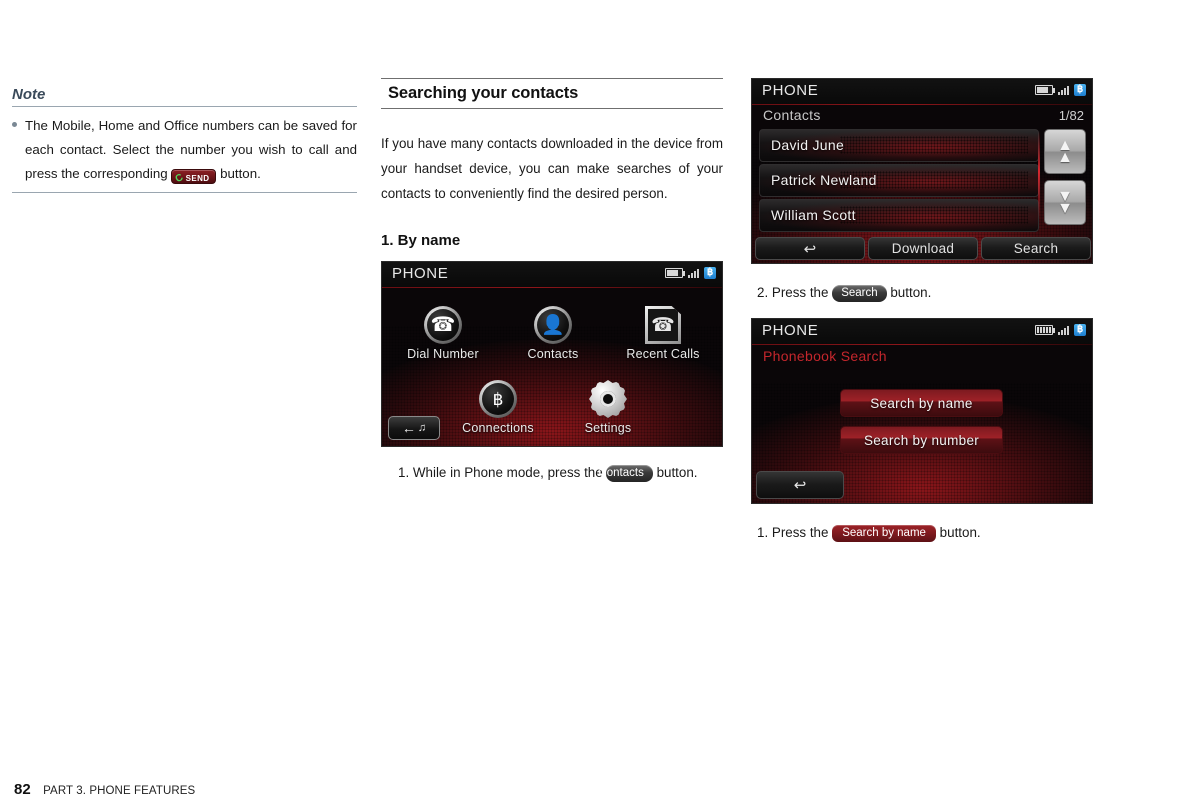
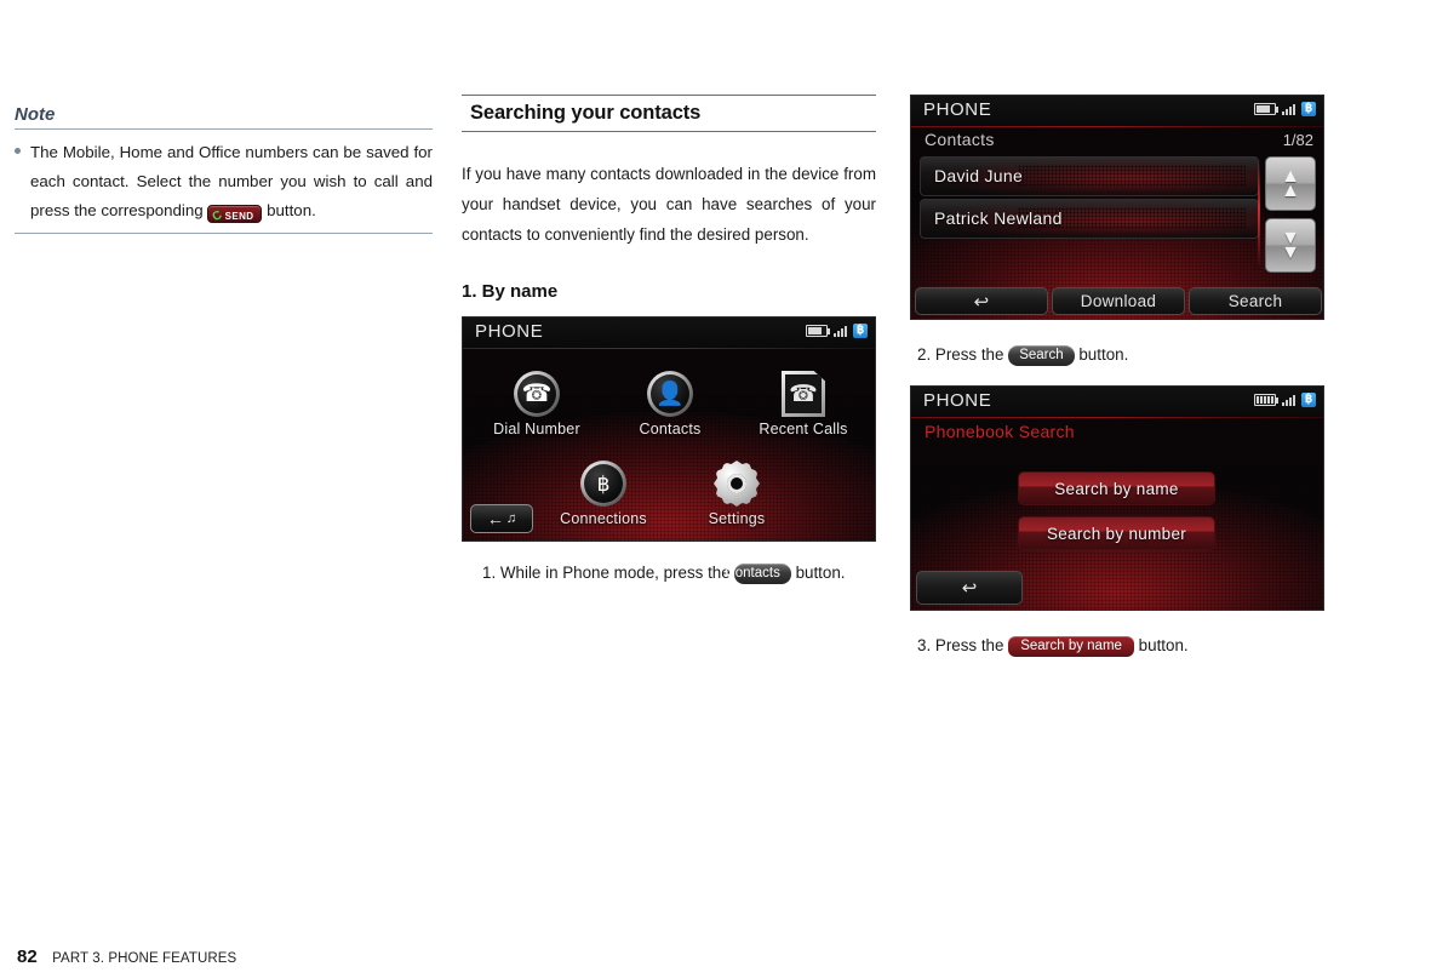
  Note
  Searching your contacts
- If you have many contacts downloaded in the device from your handset device, you can make searches of your contacts to conveniently find the desired person.
+ If you have many contacts downloaded in the device from your handset device, you can have searches of your contacts to conveniently find the desired person.
  1. By name
  PHONE
  ฿
  ☎
  Dial Number
  👤
  Contacts
  ☎
  Recent Calls
  ฿
  Connections
  Settings
  ←
  ♫
  1. While in Phone mode, press th Contacts button.
  PHONE
  ฿
  Contacts
  1/82
  David June
  Patrick Newland
- William Scott
  ▲
  ▲
  ▼
  ▼
  ↩
  Download
  Search
  2. Press the Search button.
  PHONE
  ฿
  Phonebook Search
  Search by name
  Search by number
  ↩
- 1. Press the Search by name button.
+ 3. Press the Search by name button.
  82 PART 3. PHONE FEATURES
